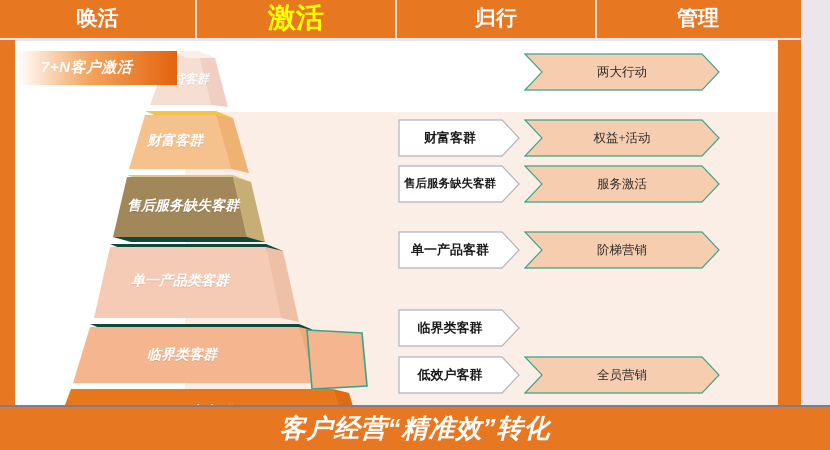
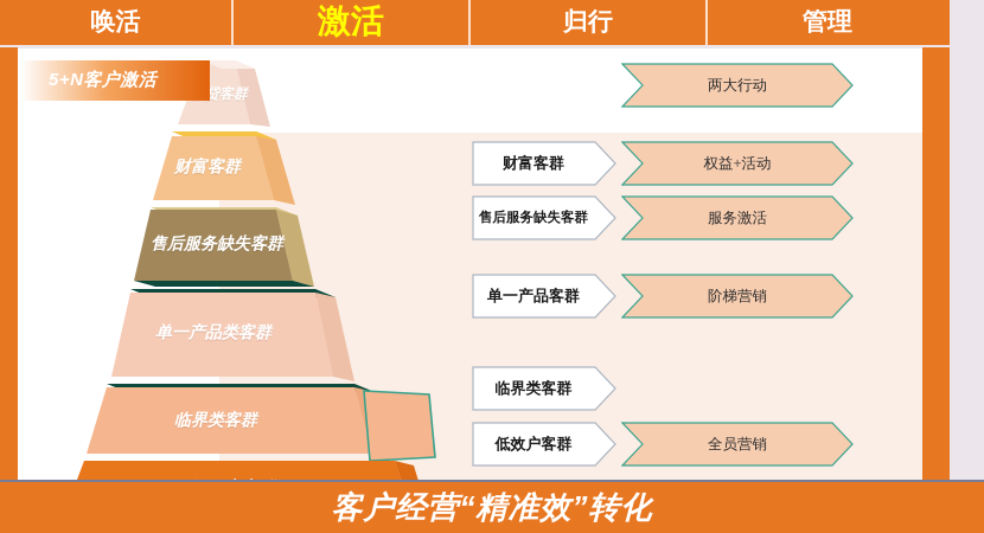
  唤活
  激活
  归行
  管理
  贷客群
  财富客群
  售后服务缺失客群
  单一产品类客群
  临界类客群
- 7+N客户激活
+ 5+N客户激活
  两大行动
  财富客群
  权益+活动
  售后服务缺失客群
  服务激活
  单一产品客群
  阶梯营销
  临界类客群
  低效户客群
  全员营销
  客户经营“精准效”转化
